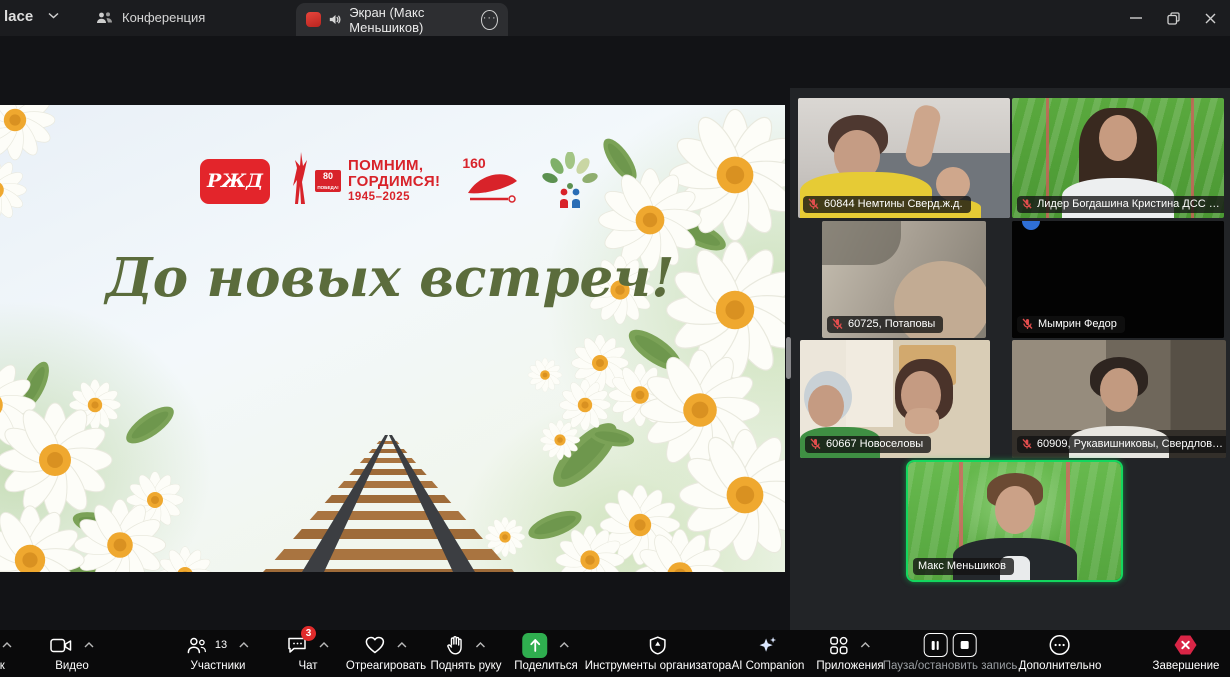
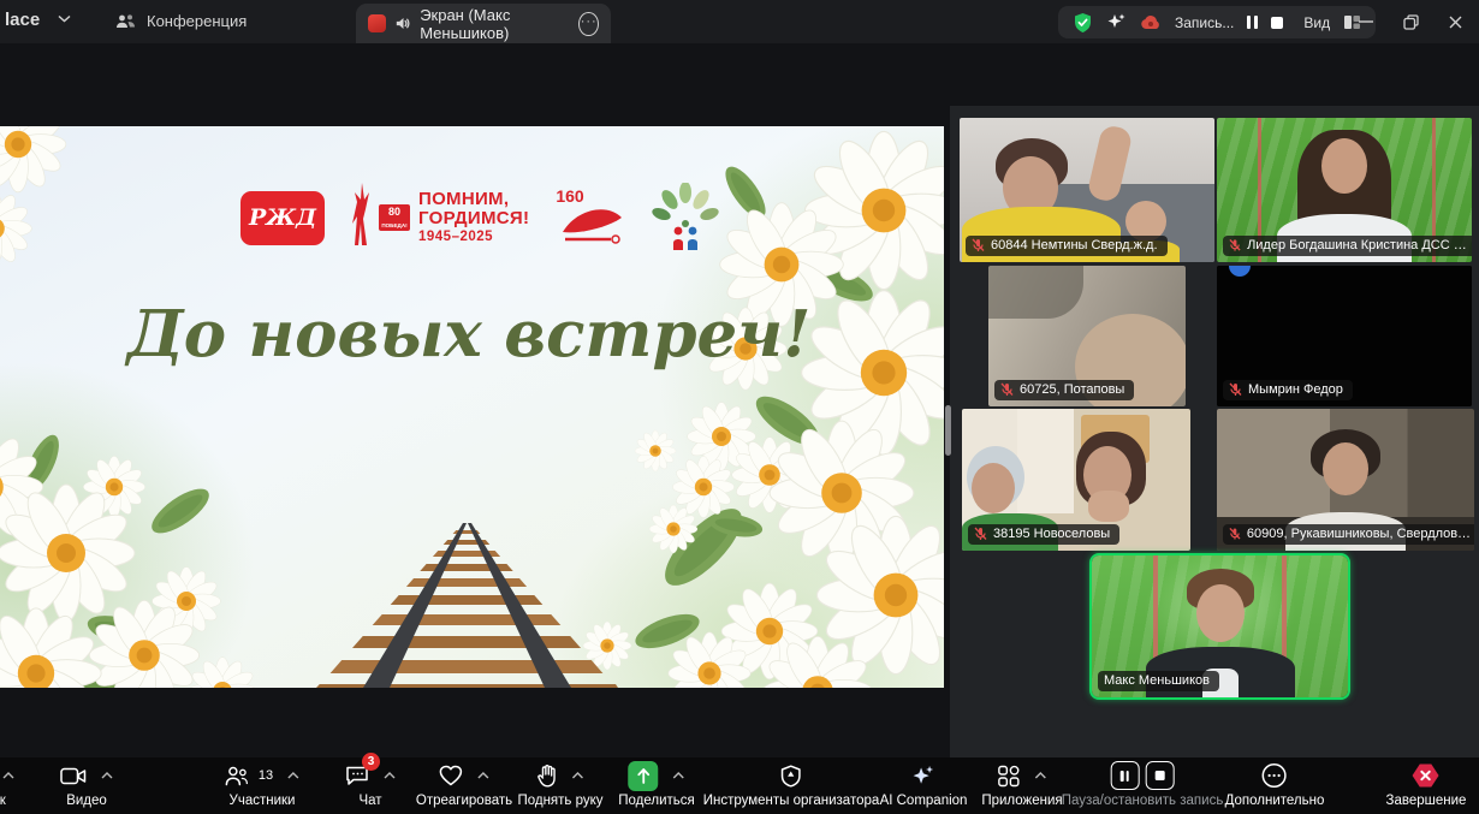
  lace
  Конференция
  Экран (Макс Меньшиков)
  ···
+ Запись...
+ Вид
  РЖД
  80
  ПОМНИМ,
  ГОРДИМСЯ!
  1945–2025
  160
  До новых встреч!
  60844 Немтины Сверд.ж.д.
  Лидер Богдашина Кристина ДСС Св
  60725, Потаповы
  Мымрин Федор
- 60667 Новоселовы
+ 38195 Новоселовы
  60909, Рукавишниковы, Свердловск
  Макс Меньшиков
  Видео
  13
  Участники
  3
  Чат
  Отреагировать
  Поднять руку
  Поделиться
  Инструменты организатора
  AI Companion
  Приложения
  Пауза/остановить запись
  Дополнительно
  Завершение
